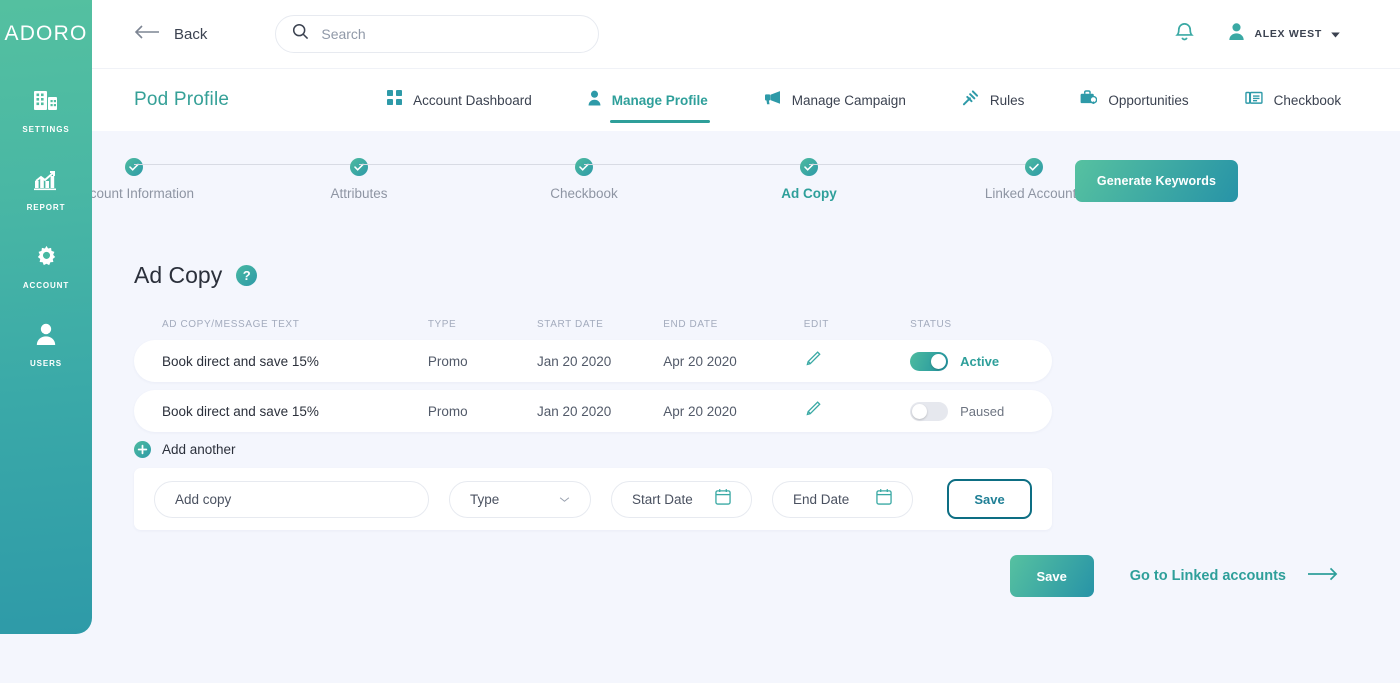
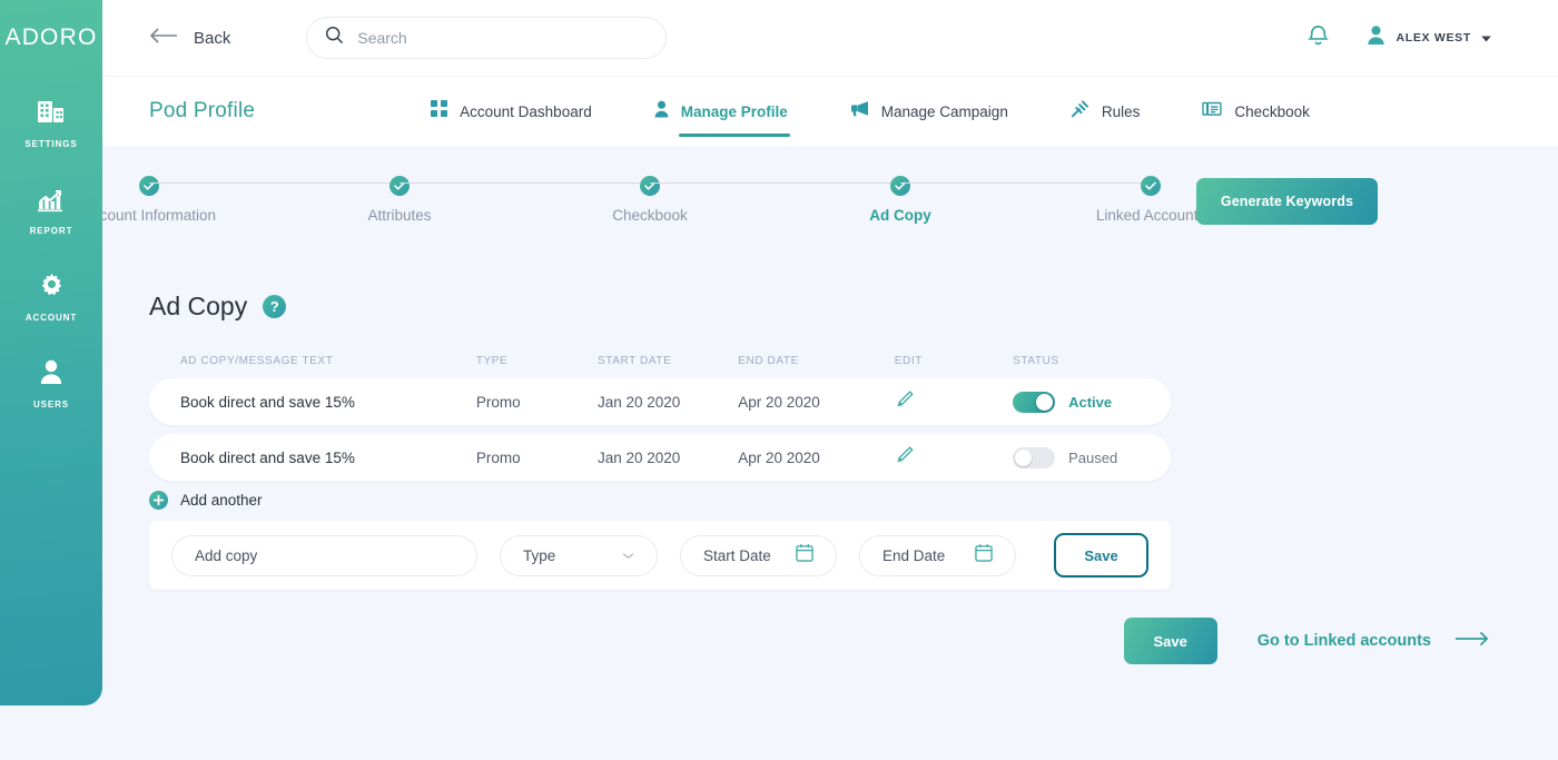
  ADORO
  SETTINGS
  REPORT
  ACCOUNT
  USERS
  Back
  Search
  ALEX WEST
  Pod Profile
  Account Dashboard
  Manage Profile
  Manage Campaign
  Rules
- Opportunities
  Checkbook
  count Information
  Attributes
  Checkbook
  Ad Copy
  Linked Accoun
  Generate Keywords
  Ad Copy
  ?
  AD COPY/MESSAGE TEXT
  TYPE
  START DATE
  END DATE
  EDIT
  STATUS
  Book direct and save 15%
  Promo
  Jan 20 2020
  Apr 20 2020
  Active
  Book direct and save 15%
  Promo
  Jan 20 2020
  Apr 20 2020
  Paused
  Add another
  Add copy
  Type
  Start Date
  End Date
  Save
  Save
  Go to Linked accounts
